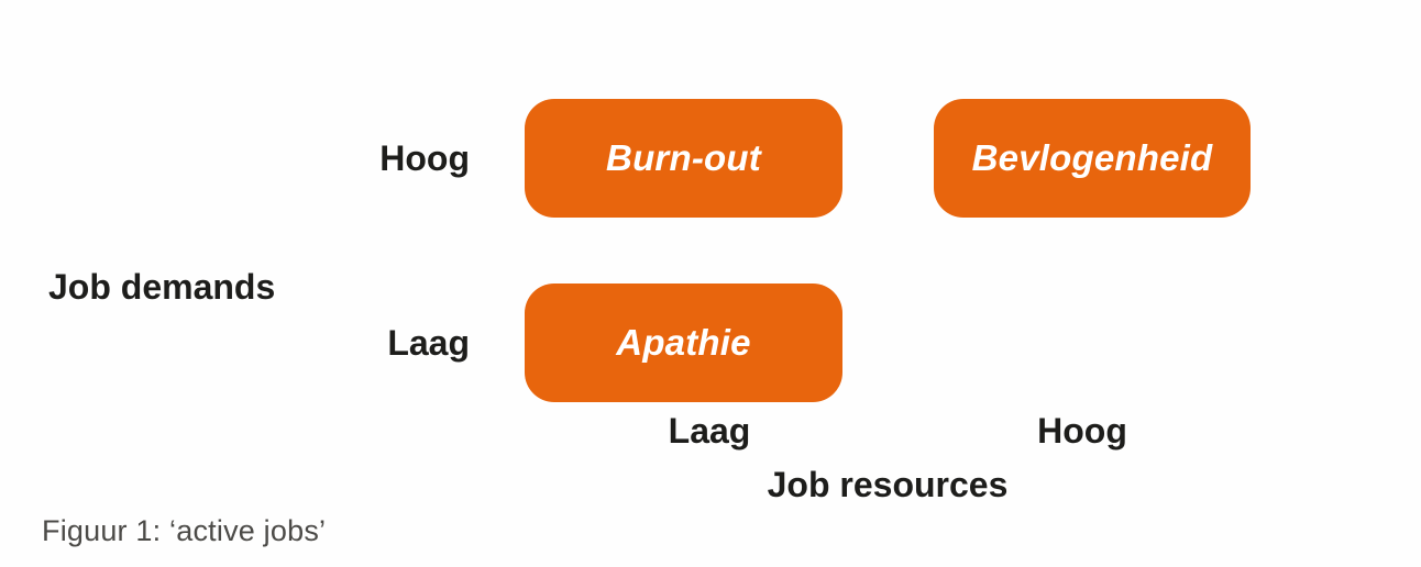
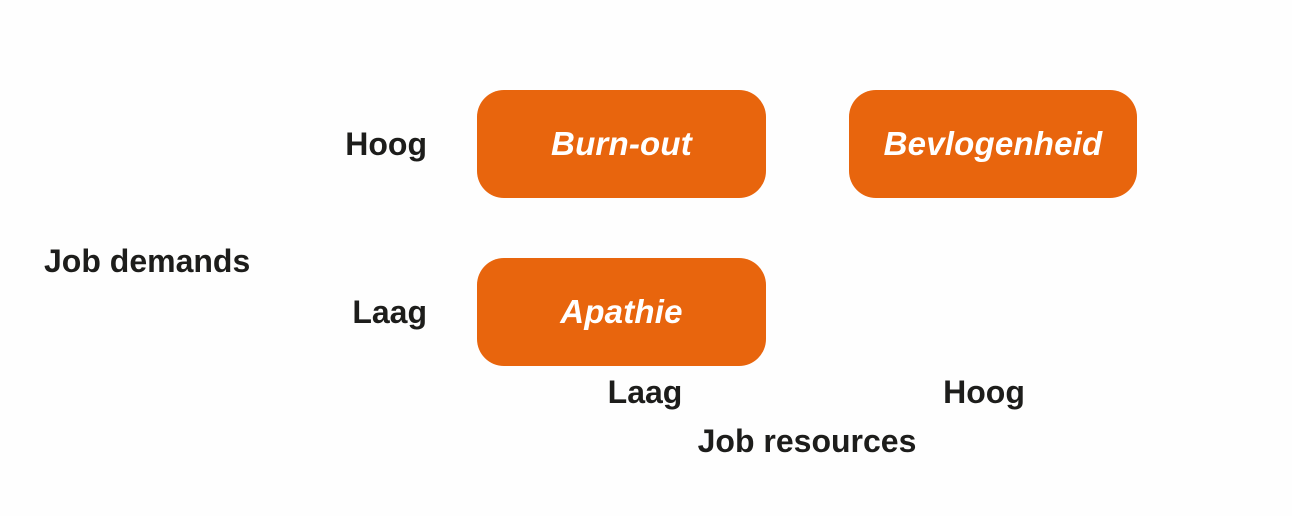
  Hoog
  Laag
  Job demands
  Burn-out
  Bevlogenheid
  Apathie
  Laag
  Hoog
  Job resources
- Figuur 1: ‘active jobs’
